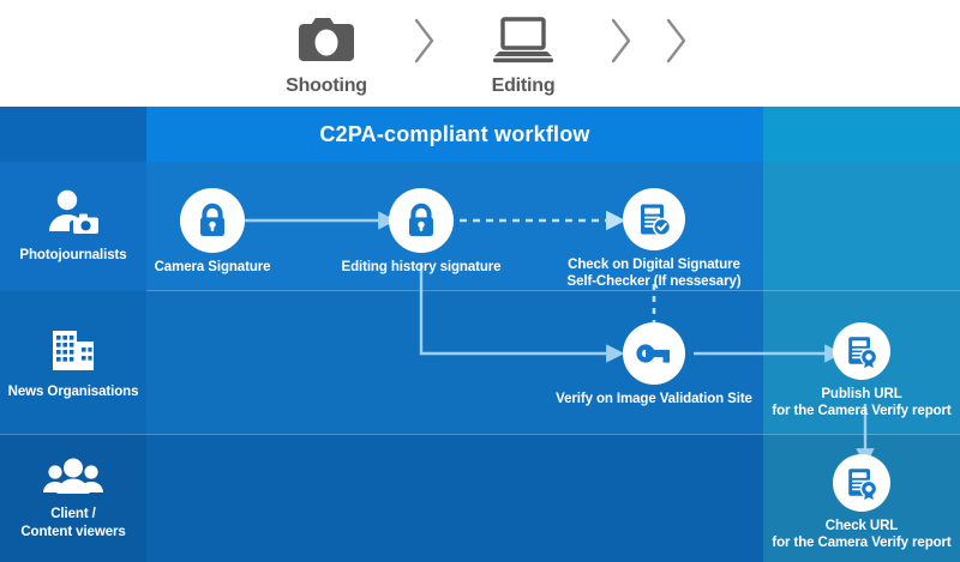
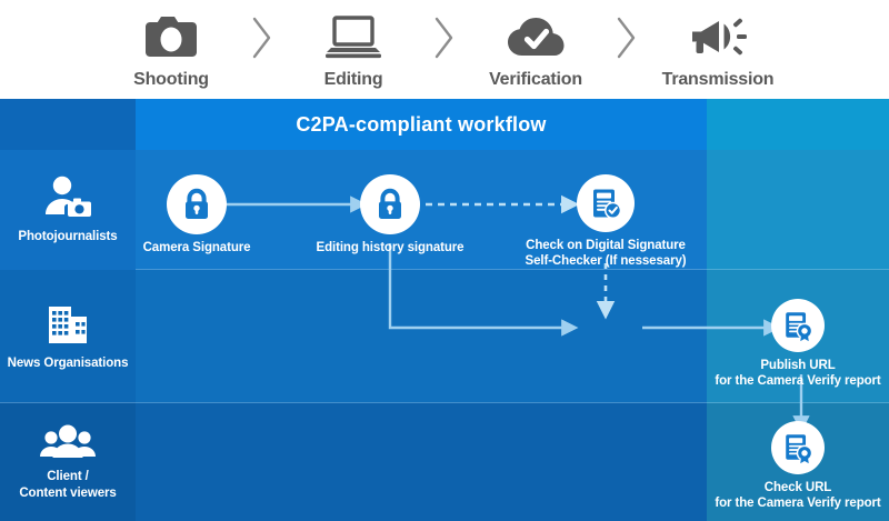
  Shooting
  Editing
+ Verification
+ Transmission
  C2PA-compliant workflow
  Photojournalists
  News Organisations
  Client /
  Content viewers
  Camera Signature
  Editing history signature
  Check on Digital Signature
  Self-Checker (If nessesary)
- Verify on Image Validation Site
  Publish URL
  for the Camera Verify report
  Check URL
  for the Camera Verify report
